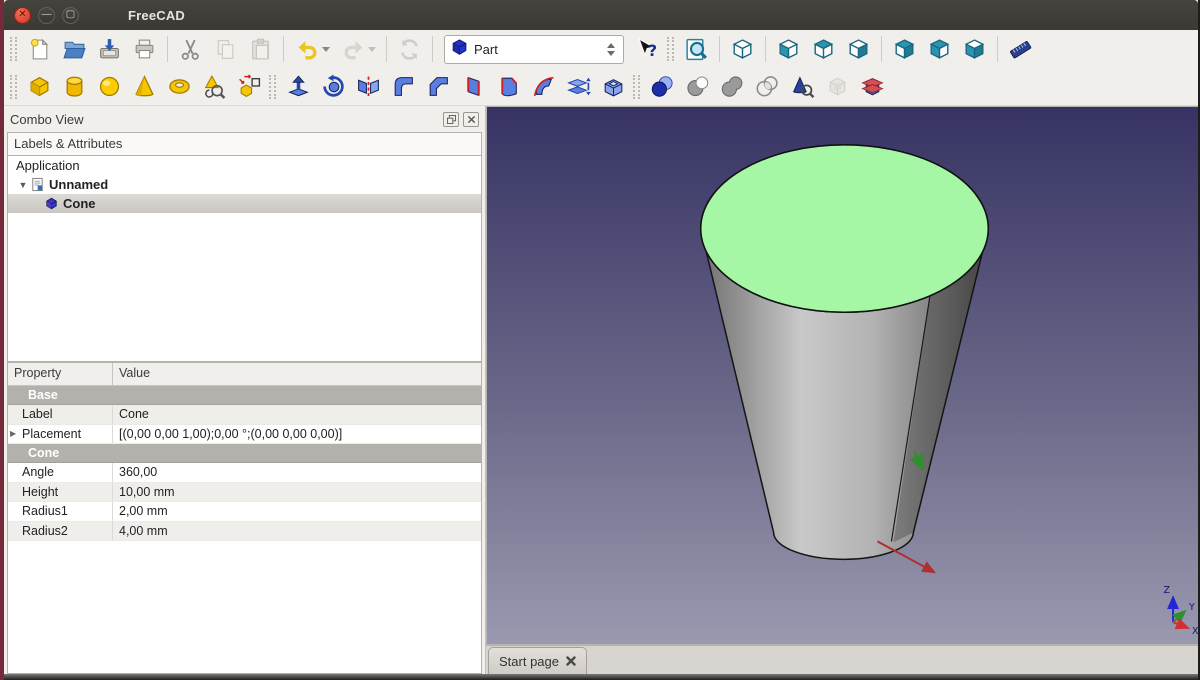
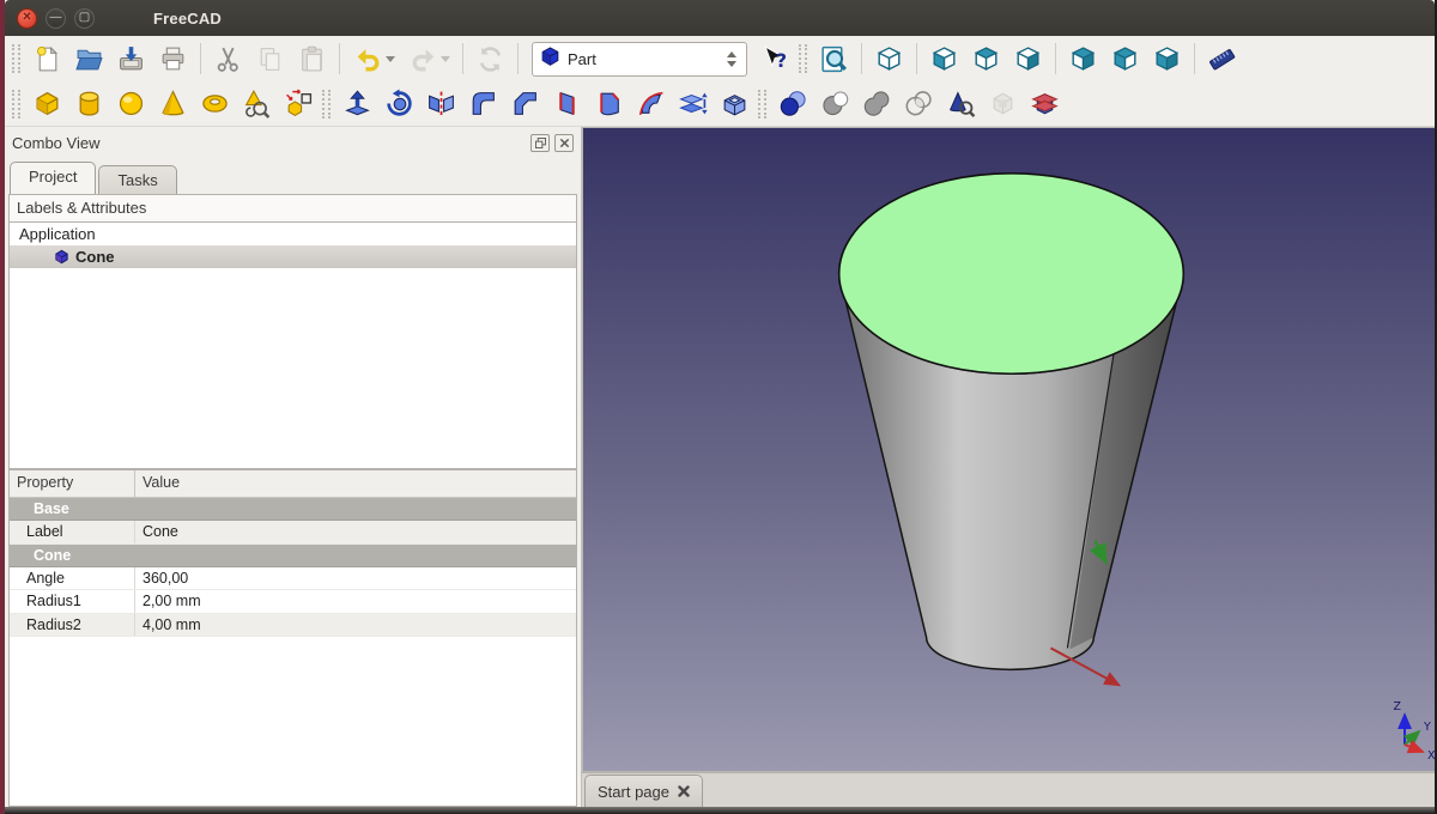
  ✕
  —
  ▢
  FreeCAD
  Part
  ?
  Combo View
+ Project
+ Tasks
  Labels & Attributes
  Application
- ▼
- Unnamed
  Cone
  Property
  Value
  Base
  Label
  Cone
- ▶
- Placement
- [(0,00 0,00 1,00);0,00 °;(0,00 0,00 0,00)]
  Cone
  Angle
  360,00
- Height
- 10,00 mm
  Radius1
  2,00 mm
  Radius2
  4,00 mm
  Z
  Y
  X
  Start page
